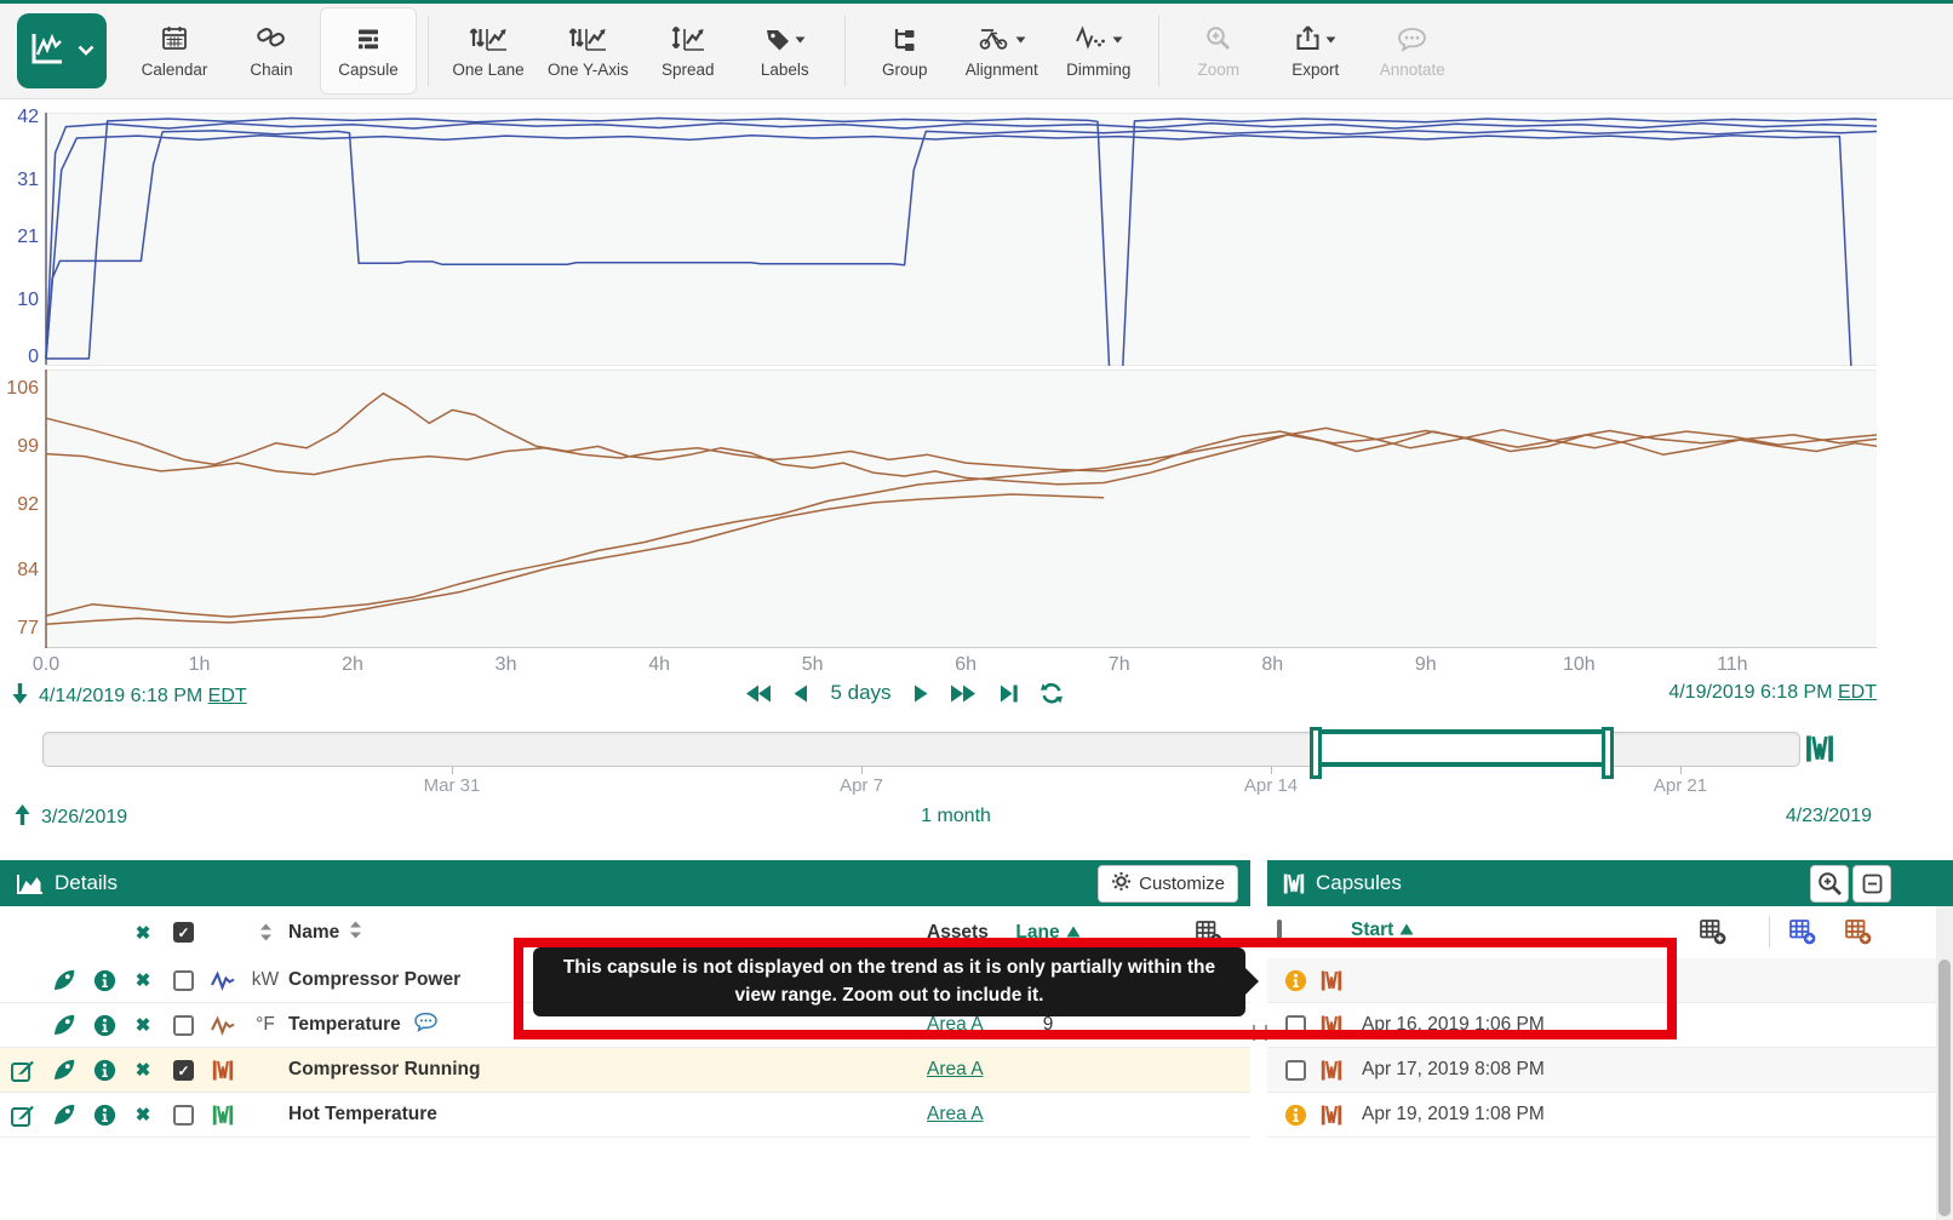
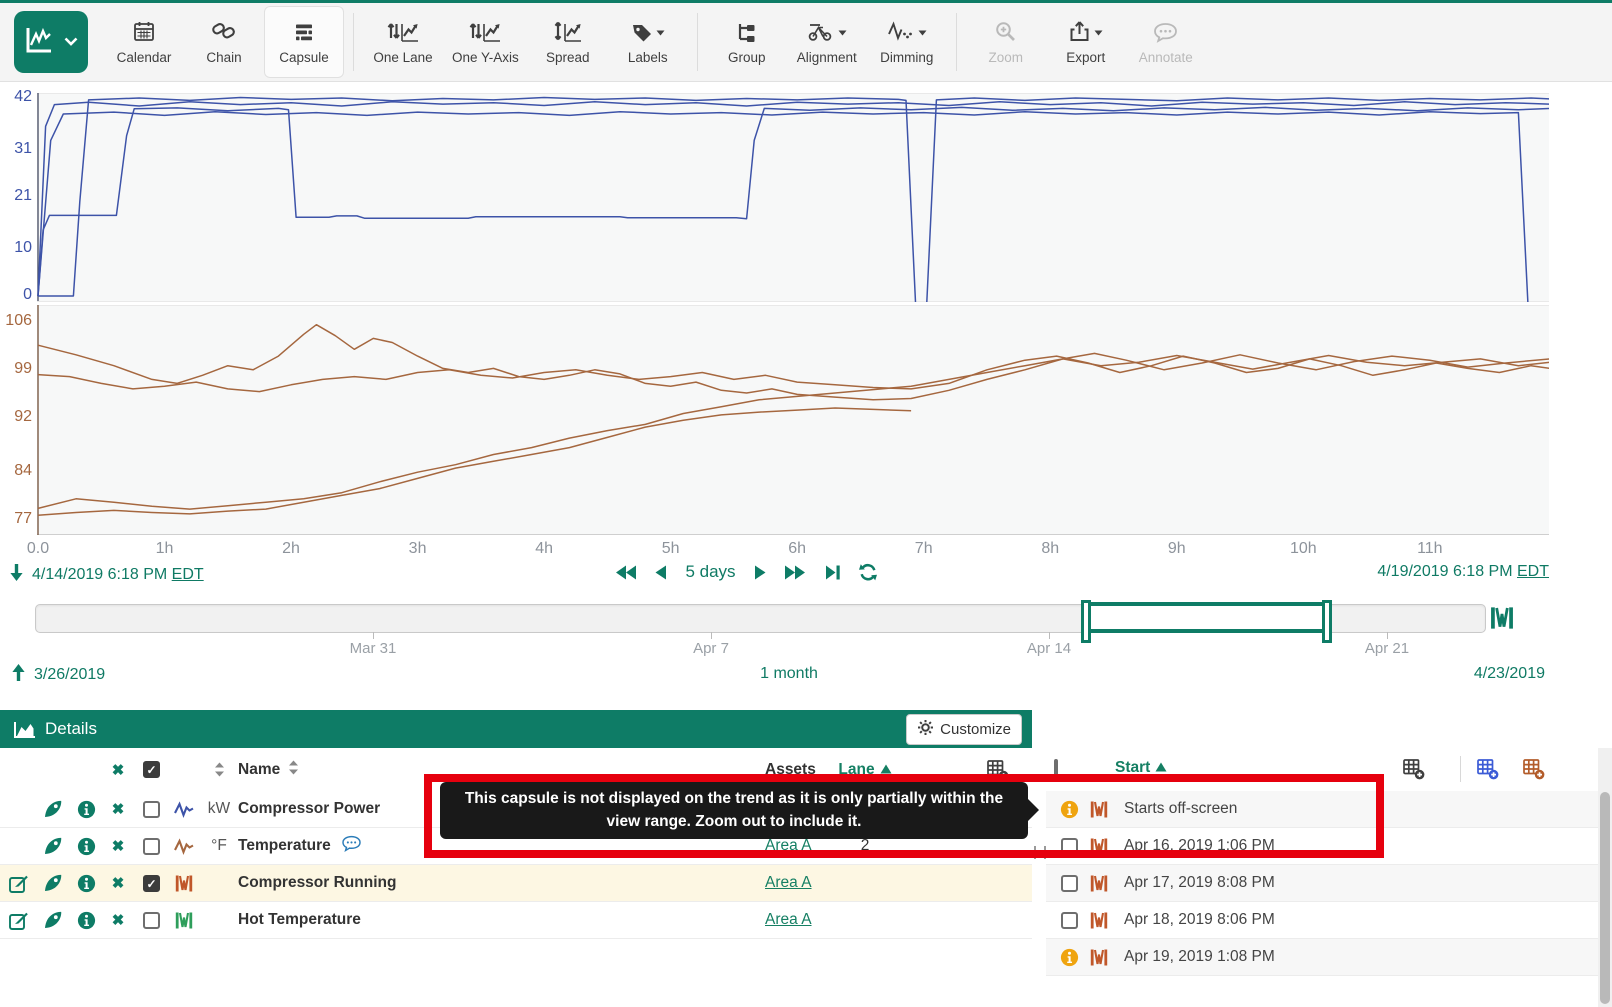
  Calendar
  Chain
  Capsule
  One Lane
  One Y-Axis
  Spread
  Labels
  Group
  Alignment
  Dimming
  Zoom
  Export
  Annotate
  42
  31
  21
  10
  0
  106
  99
  92
  84
  77
  0.0
  1h
  2h
  3h
  4h
  5h
  6h
  7h
  8h
  9h
  10h
  11h
  4/14/2019 6:18 PM EDT
  5 days
  4/19/2019 6:18 PM EDT
  Mar 31
  Apr 7
  Apr 14
  Apr 21
  3/26/2019
  1 month
  4/23/2019
  Details
  Customize
  ✖
  Name
  Assets
  Lane
  ✖
  kW
  Compressor Power
  ✖
  °F
  Temperature
  Area A
- 9
+ 2
  ✖
  Compressor Running
  Area A
  ✖
  Hot Temperature
  Area A
- Capsules
  Start
+ Starts off-screen
  Apr 16, 2019 1:06 PM
  Apr 17, 2019 8:08 PM
+ Apr 18, 2019 8:06 PM
  Apr 19, 2019 1:08 PM
  This capsule is not displayed on the trend as it is only partially within the view range. Zoom out to include it.
